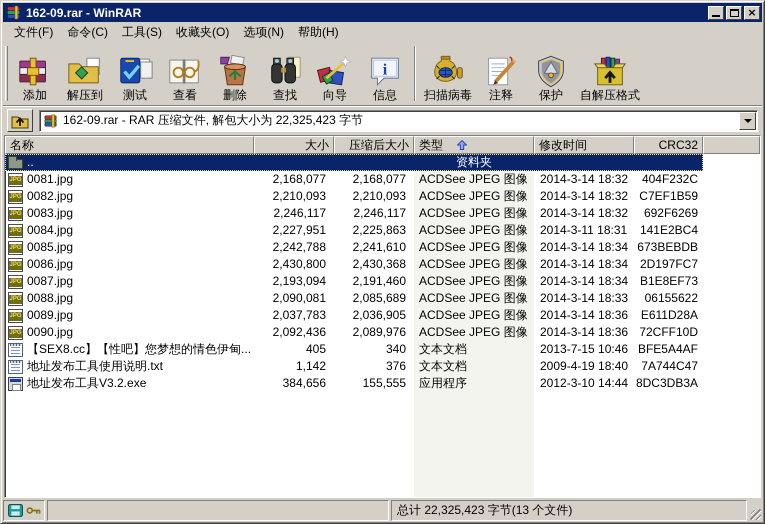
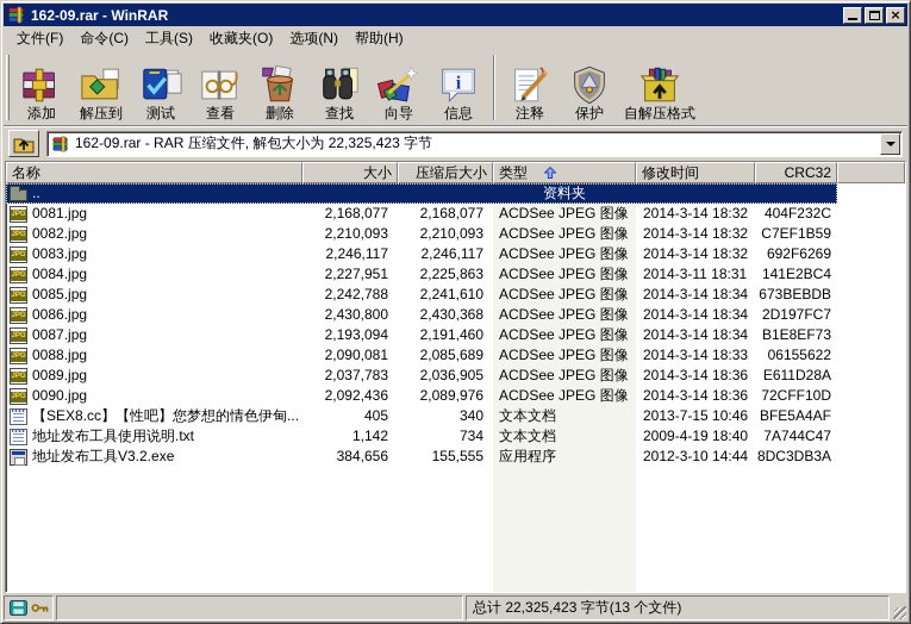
  162-09.rar - WinRAR
  ×
  文件(F)
  命令(C)
  工具(S)
  收藏夹(O)
  选项(N)
  帮助(H)
  添加
  解压到
  测试
  查看
  删除
  查找
  向导
  i
  信息
- 扫描病毒
  注释
  保护
  自解压格式
  162-09.rar - RAR 压缩文件, 解包大小为 22,325,423 字节
  名称
  大小
  压缩后大小
  类型
  修改时间
  CRC32
  ..
  资料夹
  0081.jpg
  2,168,077
  2,168,077
  ACDSee JPEG 图像
  2014-3-14 18:32
  404F232C
  0082.jpg
  2,210,093
  2,210,093
  ACDSee JPEG 图像
  2014-3-14 18:32
  C7EF1B59
  0083.jpg
  2,246,117
  2,246,117
  ACDSee JPEG 图像
  2014-3-14 18:32
  692F6269
  0084.jpg
  2,227,951
  2,225,863
  ACDSee JPEG 图像
  2014-3-11 18:31
  141E2BC4
  0085.jpg
  2,242,788
  2,241,610
  ACDSee JPEG 图像
  2014-3-14 18:34
  673BEBDB
  0086.jpg
  2,430,800
  2,430,368
  ACDSee JPEG 图像
  2014-3-14 18:34
  2D197FC7
  0087.jpg
  2,193,094
  2,191,460
  ACDSee JPEG 图像
  2014-3-14 18:34
  B1E8EF73
  0088.jpg
  2,090,081
  2,085,689
  ACDSee JPEG 图像
  2014-3-14 18:33
  06155622
  0089.jpg
  2,037,783
  2,036,905
  ACDSee JPEG 图像
  2014-3-14 18:36
  E611D28A
  0090.jpg
  2,092,436
  2,089,976
  ACDSee JPEG 图像
  2014-3-14 18:36
  72CFF10D
  【SEX8.cc】【性吧】您梦想的情色伊甸...
  405
  340
  文本文档
  2013-7-15 10:46
  BFE5A4AF
  地址发布工具使用说明.txt
  1,142
- 376
+ 734
  文本文档
  2009-4-19 18:40
  7A744C47
  地址发布工具V3.2.exe
  384,656
  155,555
  应用程序
  2012-3-10 14:44
  8DC3DB3A
  总计 22,325,423 字节(13 个文件)
